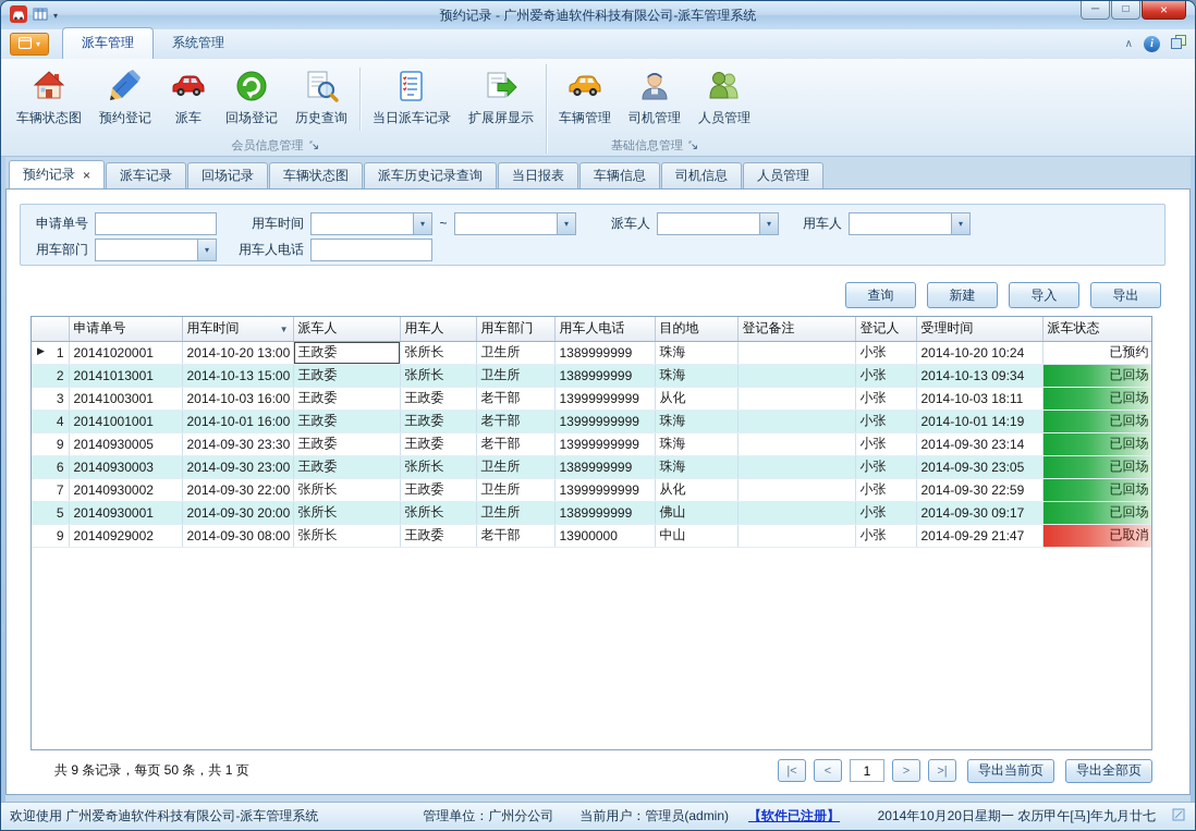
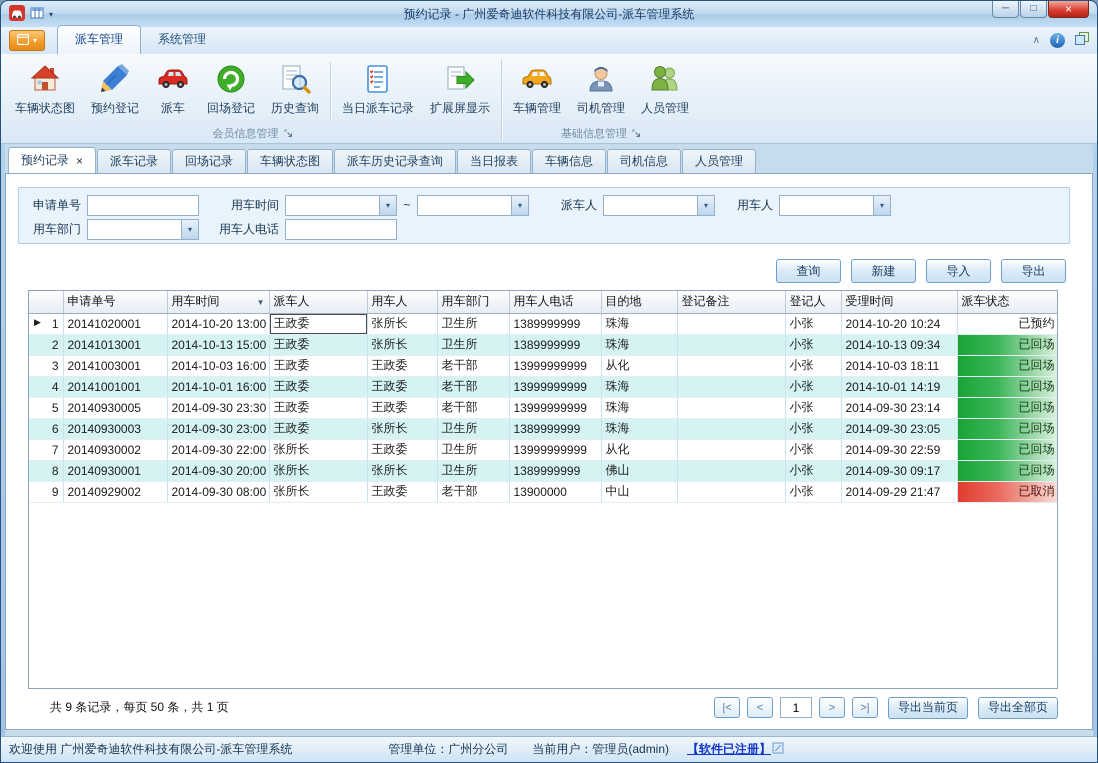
  ▾
  预约记录 - 广州爱奇迪软件科技有限公司-派车管理系统
  ─
  □
  ×
  ▾
  派车管理
  系统管理
  ∧
  i
  车辆状态图
  预约登记
  派车
  回场登记
  历史查询
  当日派车记录
  扩展屏显示
  会员信息管理
  车辆管理
  司机管理
  人员管理
  基础信息管理
  预约记录
  ×
  派车记录
  回场记录
  车辆状态图
  派车历史记录查询
  当日报表
  车辆信息
  司机信息
  人员管理
  申请单号
  用车时间
  ▾
  ~
  ▾
  派车人
  ▾
  用车人
  ▾
  用车部门
  ▾
  用车人电话
  查询
  新建
  导入
  导出
  	申请单号	用车时间 ▼	派车人	用车人	用车部门	用车人电话	目的地	登记备注	登记人	受理时间	派车状态
  ▶ 1	20141020001	2014-10-20 13:00	王政委	张所长	卫生所	1389999999	珠海		小张	2014-10-20 10:24	已预约
  2	20141013001	2014-10-13 15:00	王政委	张所长	卫生所	1389999999	珠海		小张	2014-10-13 09:34	已回场
  3	20141003001	2014-10-03 16:00	王政委	王政委	老干部	13999999999	从化		小张	2014-10-03 18:11	已回场
  4	20141001001	2014-10-01 16:00	王政委	王政委	老干部	13999999999	珠海		小张	2014-10-01 14:19	已回场
- 9	20140930005	2014-09-30 23:30	王政委	王政委	老干部	13999999999	珠海		小张	2014-09-30 23:14	已回场
+ 5	20140930005	2014-09-30 23:30	王政委	王政委	老干部	13999999999	珠海		小张	2014-09-30 23:14	已回场
  6	20140930003	2014-09-30 23:00	王政委	张所长	卫生所	1389999999	珠海		小张	2014-09-30 23:05	已回场
  7	20140930002	2014-09-30 22:00	张所长	王政委	卫生所	13999999999	从化		小张	2014-09-30 22:59	已回场
- 5	20140930001	2014-09-30 20:00	张所长	张所长	卫生所	1389999999	佛山		小张	2014-09-30 09:17	已回场
+ 8	20140930001	2014-09-30 20:00	张所长	张所长	卫生所	1389999999	佛山		小张	2014-09-30 09:17	已回场
  9	20140929002	2014-09-30 08:00	张所长	王政委	老干部	13900000	中山		小张	2014-09-29 21:47	已取消
  共 9 条记录，每页 50 条，共 1 页
  |<
  <
  1
  >
  >|
  导出当前页
  导出全部页
  欢迎使用 广州爱奇迪软件科技有限公司-派车管理系统
  管理单位：广州分公司
  当前用户：管理员(admin)
  【软件已注册】
- 2014年10月20日星期一 农历甲午[马]年九月廿七
